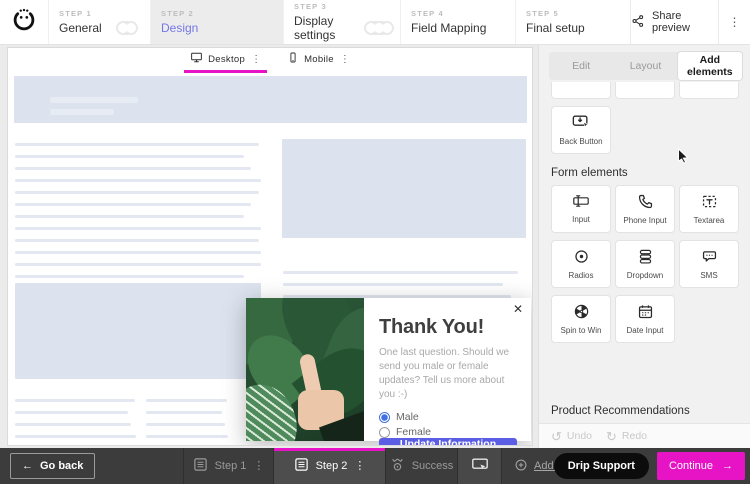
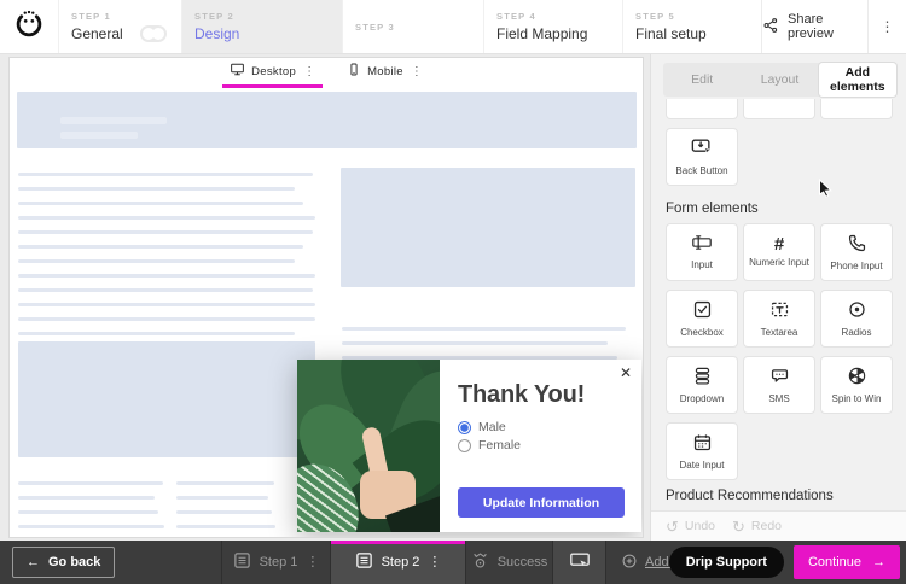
  STEP 1
  General
  STEP 2
  Design
  STEP 3
- Display settings
  STEP 4
  Field Mapping
  STEP 5
  Final setup
  Share preview
  ⋮
  Desktop
  ⋮
  Mobile
  ⋮
  ✕
  Thank You!
- One last question. Should we send you male or female updates? Tell us more about you :-)
  Male
  Female
  Update Information
  Edit
  Layout
  Add elements
  Back Button
  Form elements
  Input
+ #
+ Numeric Input
  Phone Input
+ Checkbox
  Textarea
  Radios
  Dropdown
  SMS
  Spin to Win
  Date Input
  Product Recommendations
  ↺
  Undo
  ↻
  Redo
  ←
  Go back
  Step 1
  ⋮
  Step 2
  ⋮
  Success
  Drip Support
  Continue
  →
